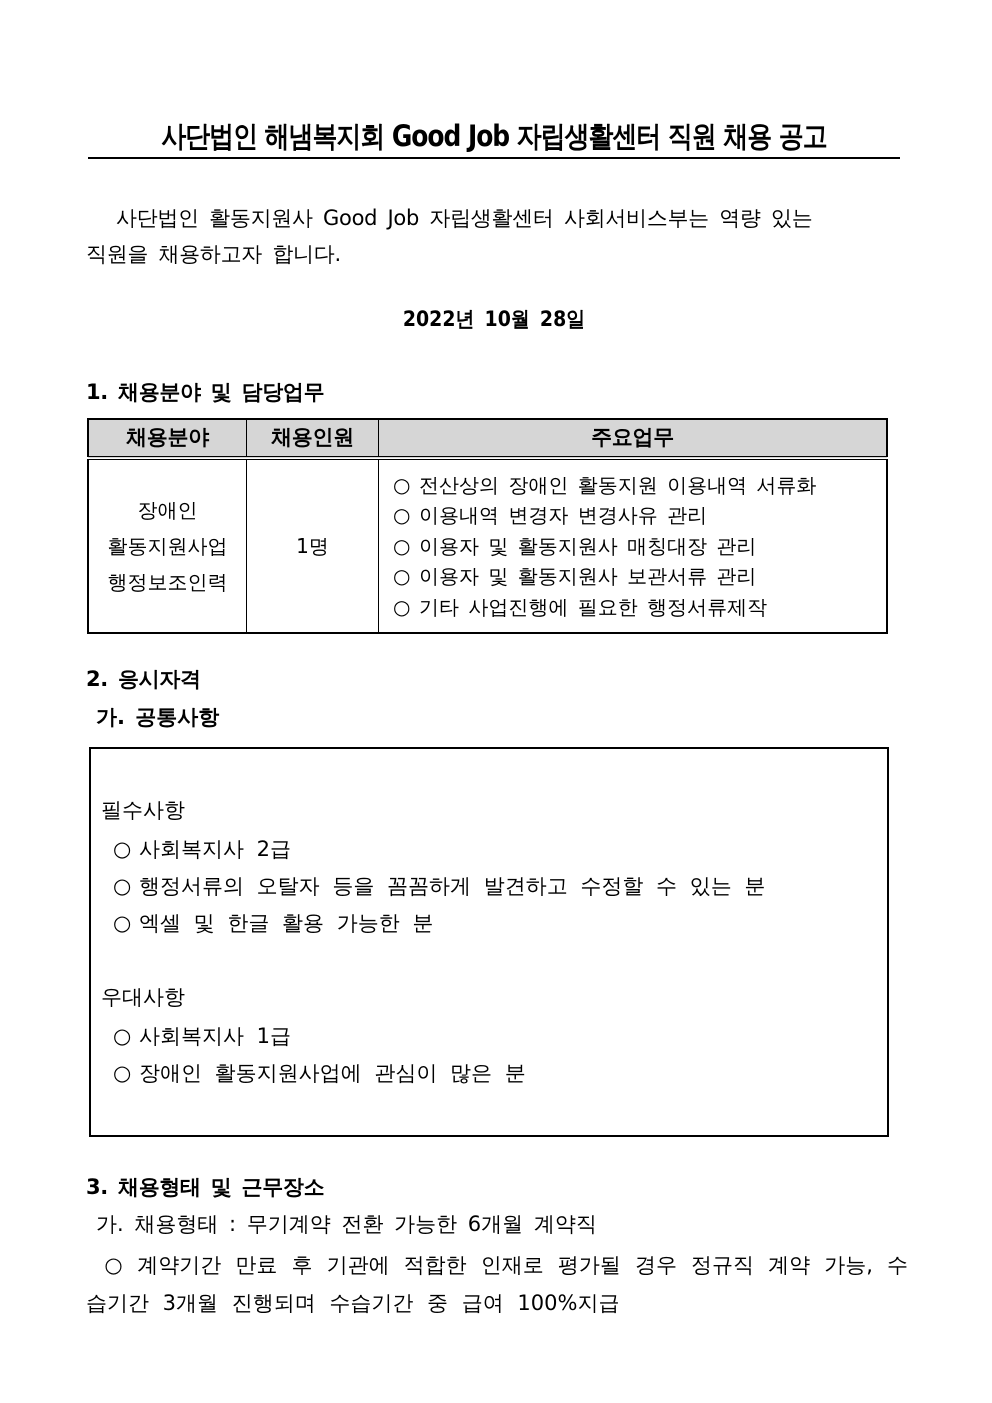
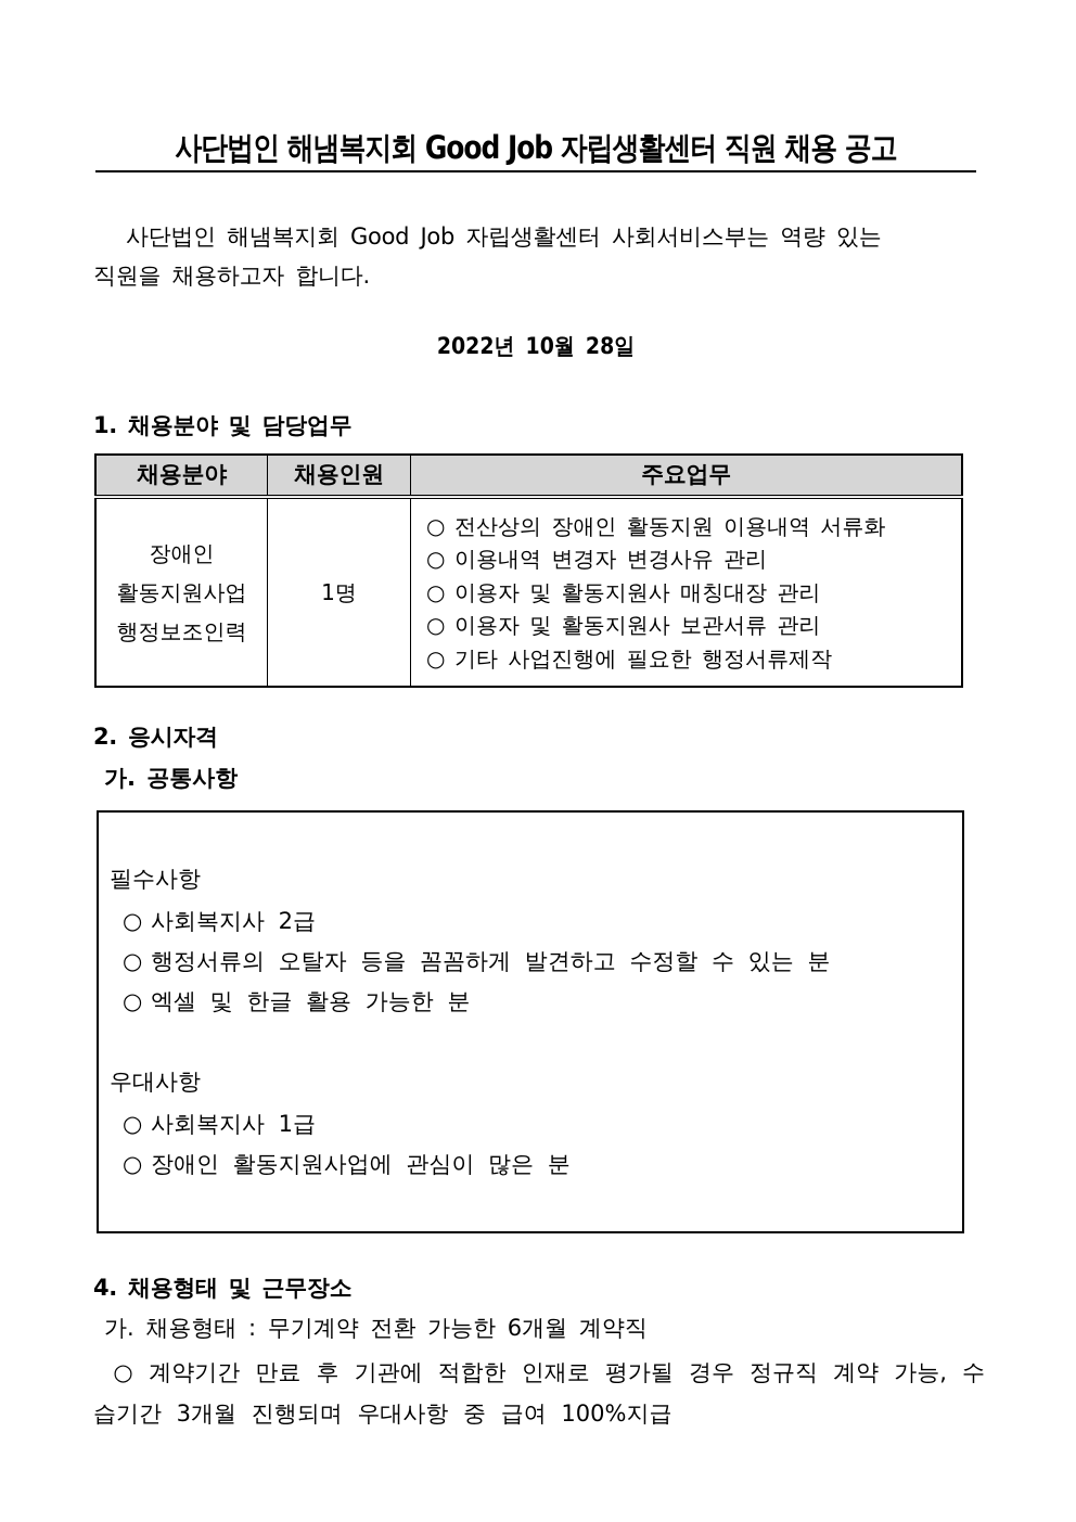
  사단법인 해냄복지회 Good Job 자립생활센터 직원 채용 공고
- 사단법인 활동지원사 Good Job 자립생활센터 사회서비스부는 역량 있는
+ 사단법인 해냄복지회 Good Job 자립생활센터 사회서비스부는 역량 있는
  직원을 채용하고자 합니다.
  2022년 10월 28일
  1. 채용분야 및 담당업무
  채용분야	채용인원	주요업무
  장애인 활동지원사업 행정보조인력	1명	○ 전산상의 장애인 활동지원 이용내역 서류화 ○ 이용내역 변경자 변경사유 관리 ○ 이용자 및 활동지원사 매칭대장 관리 ○ 이용자 및 활동지원사 보관서류 관리 ○ 기타 사업진행에 필요한 행정서류제작
  2. 응시자격
  가. 공통사항
  필수사항
  ○ 사회복지사 2급
  ○ 행정서류의 오탈자 등을 꼼꼼하게 발견하고 수정할 수 있는 분
  ○ 엑셀 및 한글 활용 가능한 분
  우대사항
  ○ 사회복지사 1급
  ○ 장애인 활동지원사업에 관심이 많은 분
- 3. 채용형태 및 근무장소
+ 4. 채용형태 및 근무장소
  가. 채용형태 : 무기계약 전환 가능한 6개월 계약직
- ○ 계약기간 만료 후 기관에 적합한 인재로 평가될 경우 정규직 계약 가능, 수습기간 3개월 진행되며 수습기간 중 급여 100%지급
+ ○ 계약기간 만료 후 기관에 적합한 인재로 평가될 경우 정규직 계약 가능, 수습기간 3개월 진행되며 우대사항 중 급여 100%지급
